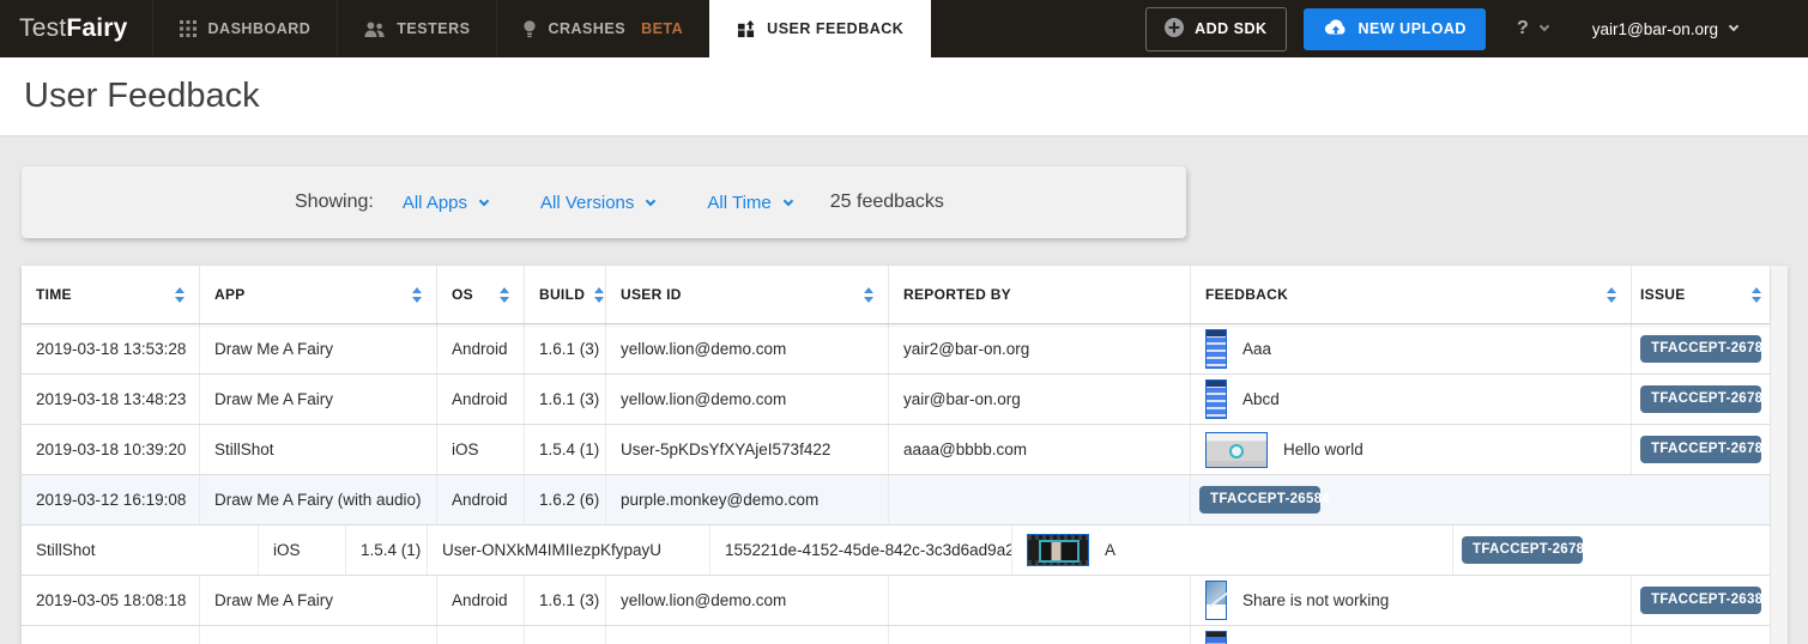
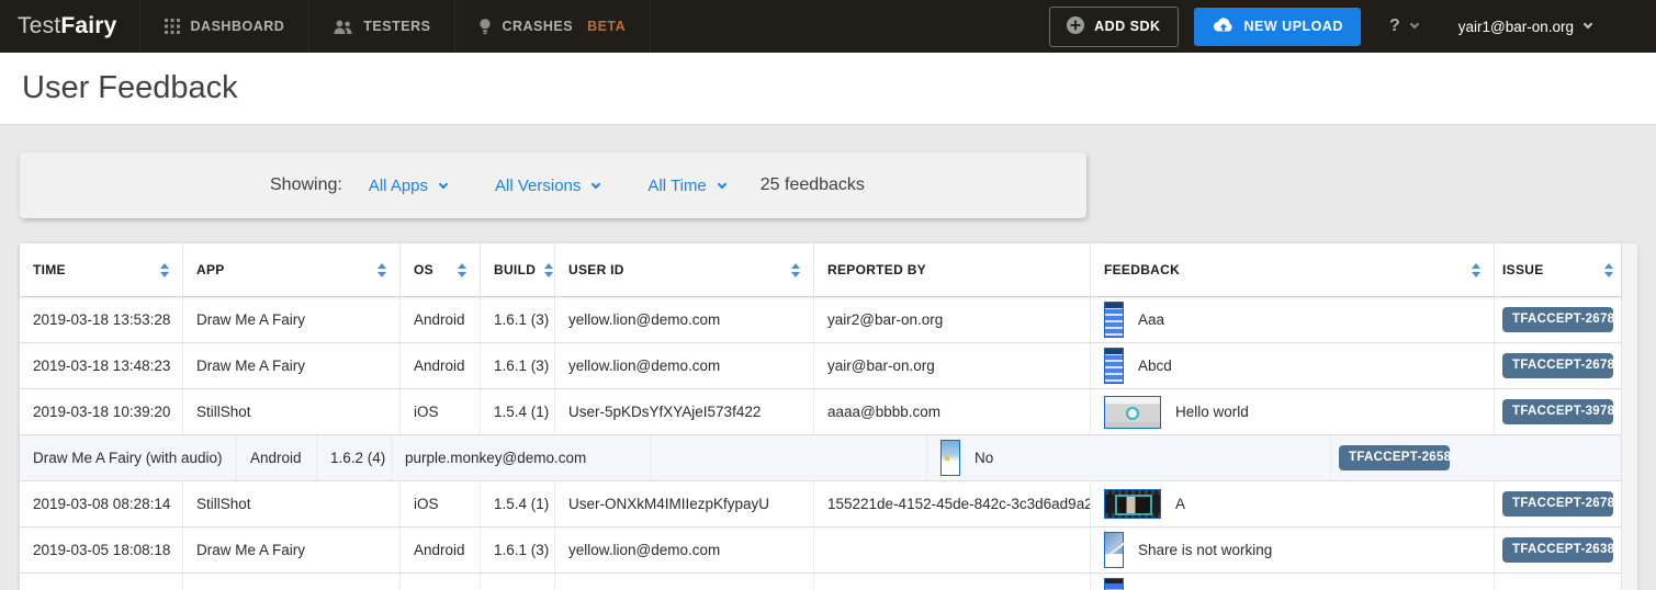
  Test
  Fairy
  DASHBOARD
  TESTERS
  CRASHES
  BETA
- USER FEEDBACK
  ADD SDK
  NEW UPLOAD
  ?
  yair1@bar-on.org
  User Feedback
  Showing:
  All Apps
  All Versions
  All Time
  25 feedbacks
  TIME
  APP
  OS
  BUILD
  USER ID
  REPORTED BY
  FEEDBACK
  ISSUE
  2019-03-18 13:53:28
  Draw Me A Fairy
  Android
  1.6.1 (3)
  yellow.lion@demo.com
  yair2@bar-on.org
  Aaa
  TFACCEPT-26785
  2019-03-18 13:48:23
  Draw Me A Fairy
  Android
  1.6.1 (3)
  yellow.lion@demo.com
  yair@bar-on.org
  Abcd
  TFACCEPT-26781
  2019-03-18 10:39:20
  StillShot
  iOS
  1.5.4 (1)
  User-5pKDsYfXYAjeI573f422
  aaaa@bbbb.com
  Hello world
- TFACCEPT-26784
+ TFACCEPT-39784
- 2019-03-12 16:19:08
  Draw Me A Fairy (with audio)
  Android
- 1.6.2 (6)
+ 1.6.2 (4)
  purple.monkey@demo.com
+ No
  TFACCEPT-26584
+ 2019-03-08 08:28:14
  StillShot
  iOS
  1.5.4 (1)
  User-ONXkM4IMIIezpKfypayU
  155221de-4152-45de-842c-3c3d6ad9a2
  A
  TFACCEPT-26786
  2019-03-05 18:08:18
  Draw Me A Fairy
  Android
  1.6.1 (3)
  yellow.lion@demo.com
  Share is not working
  TFACCEPT-26384
